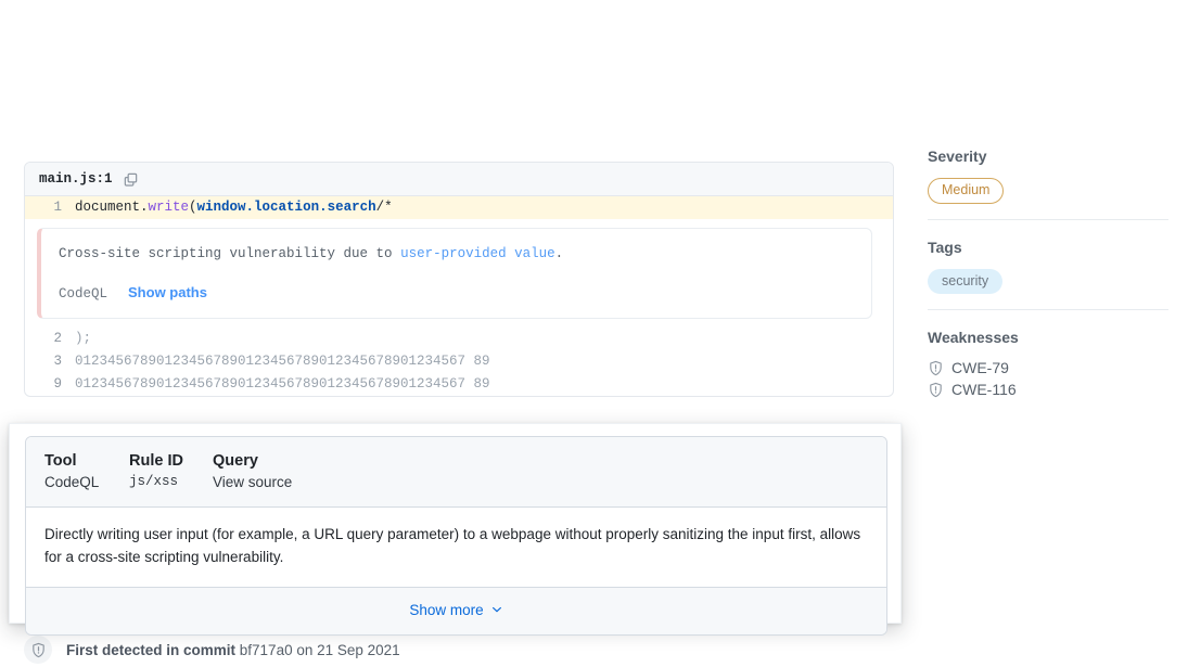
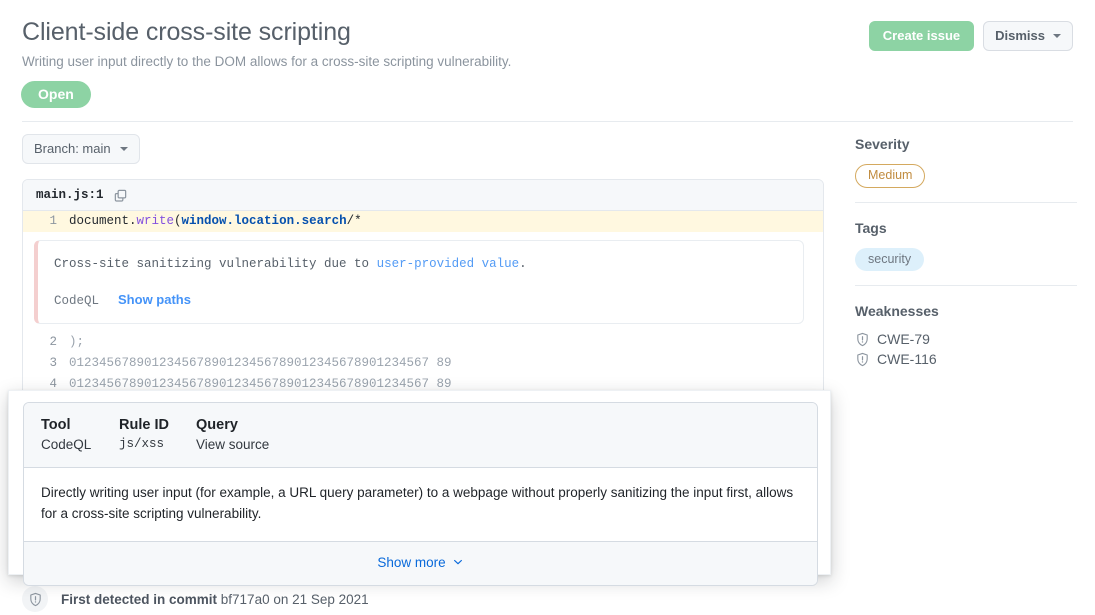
+ Client-side cross-site scripting
+ Writing user input directly to the DOM allows for a cross-site scripting vulnerability.
+ Open
+ Create issue
+ Dismiss
+ Branch: main
  main.js:1
  1
  document.write(window.location.search/*
- Cross-site scripting vulnerability due to user-provided value.
+ Cross-site sanitizing vulnerability due to user-provided value.
  CodeQL
  Show paths
  2
  );
  3
  012345678901234567890123456789012345678901234567 89
- 9
+ 4
  012345678901234567890123456789012345678901234567 89
  Severity
  Medium
  Tags
  security
  Weaknesses
  CWE-79
  CWE-116
  Tool
  CodeQL
  Rule ID
  js/xss
  Query
  View source
  Directly writing user input (for example, a URL query parameter) to a webpage without properly sanitizing the input first, allows for a cross-site scripting vulnerability.
  Show more
  First detected in commit bf717a0 on 21 Sep 2021
